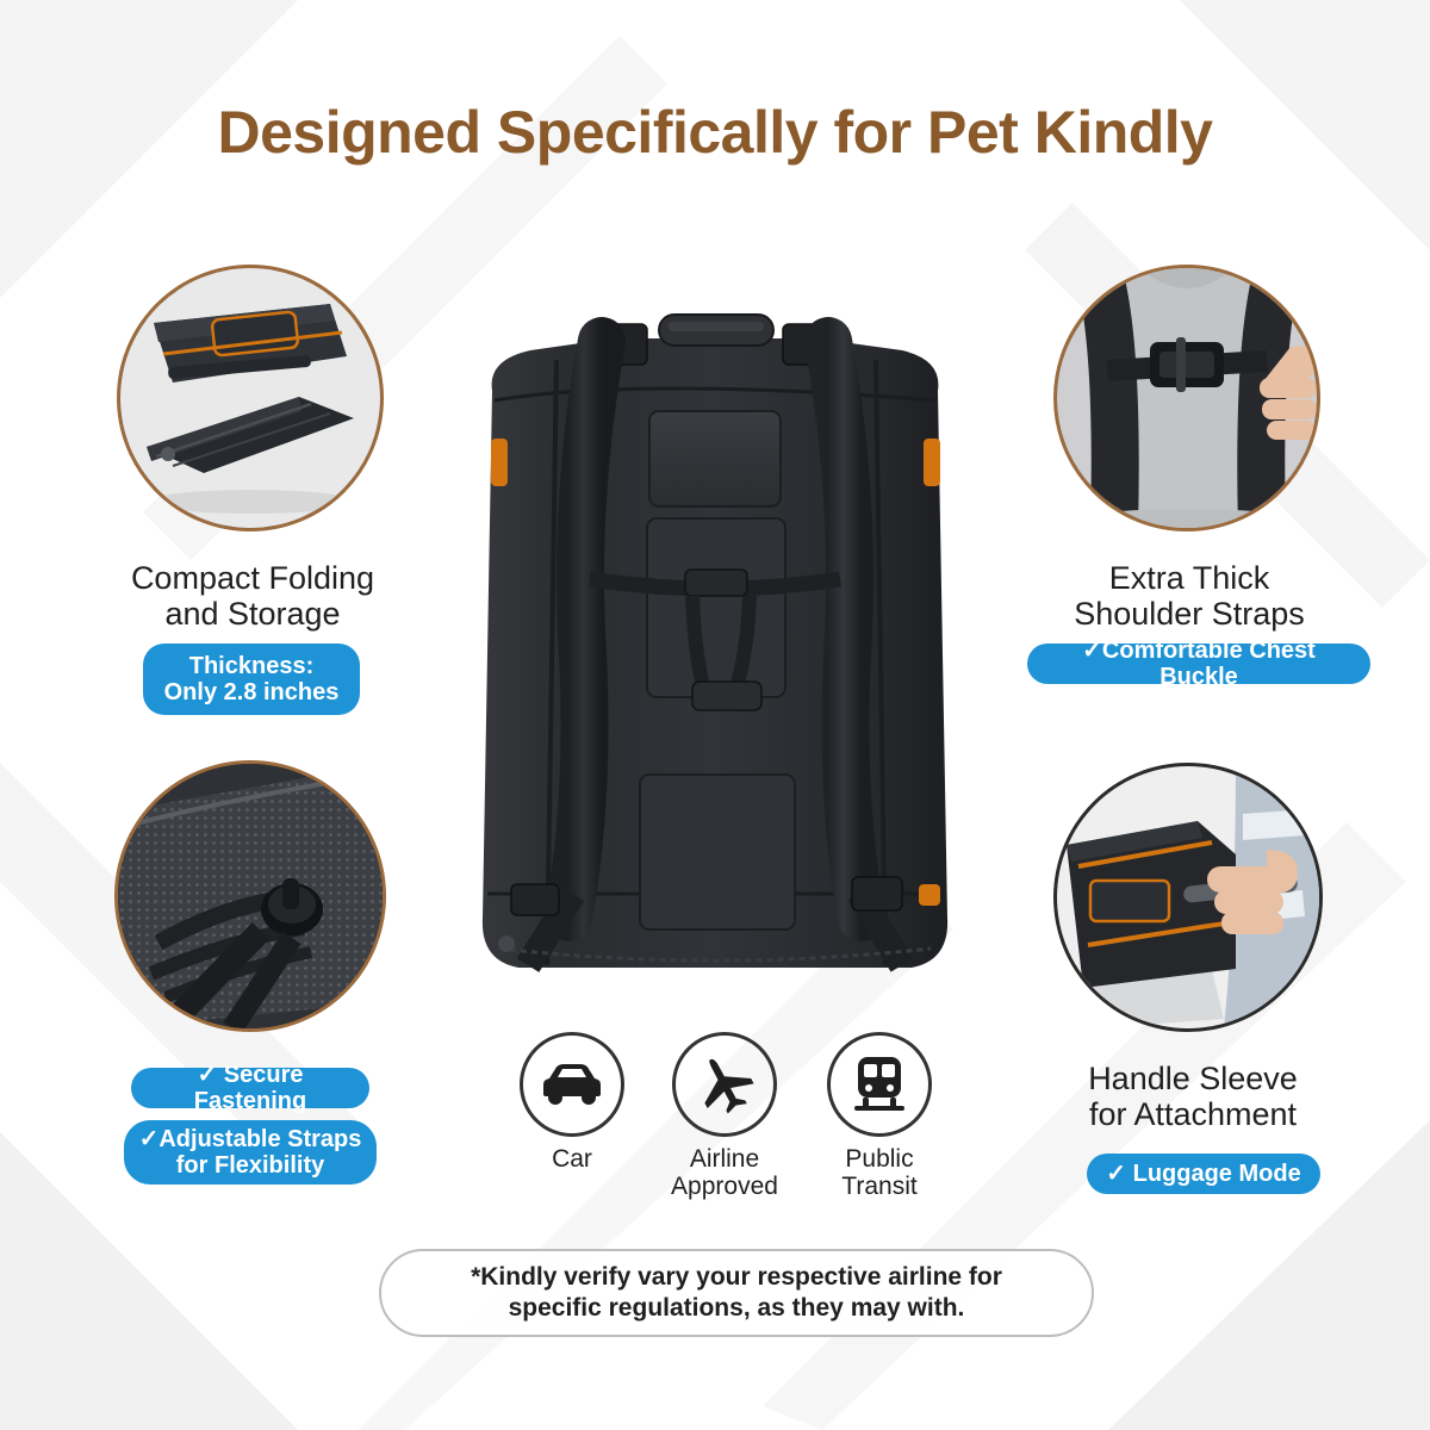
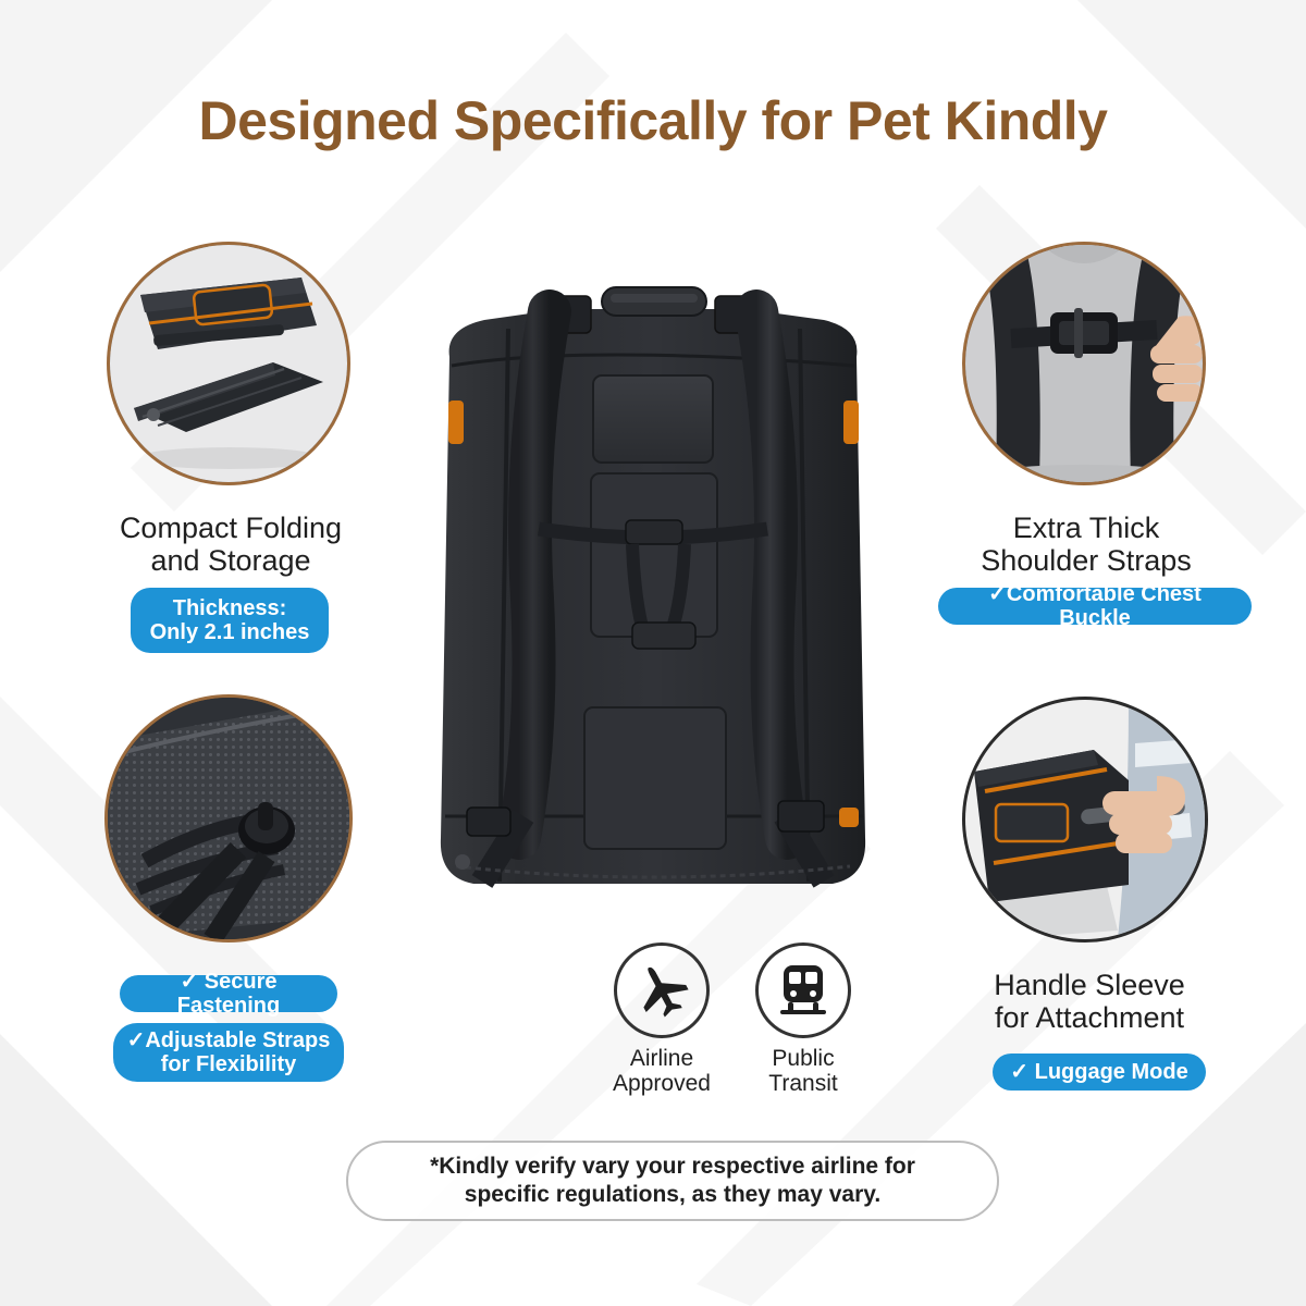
  Designed Specifically for Pet Kindly
  Compact Folding
  and Storage
  Thickness:
- Only 2.8 inches
+ Only 2.1 inches
  Extra Thick
  Shoulder Straps
  ✓Comfortable Chest Buckle
  ✓ Secure Fastening
  ✓Adjustable Straps
  for Flexibility
  Handle Sleeve
  for Attachment
  ✓ Luggage Mode
- Car
  Airline
  Approved
  Public
  Transit
  *Kindly verify vary your respective airline for
- specific regulations, as they may with.
+ specific regulations, as they may vary.
